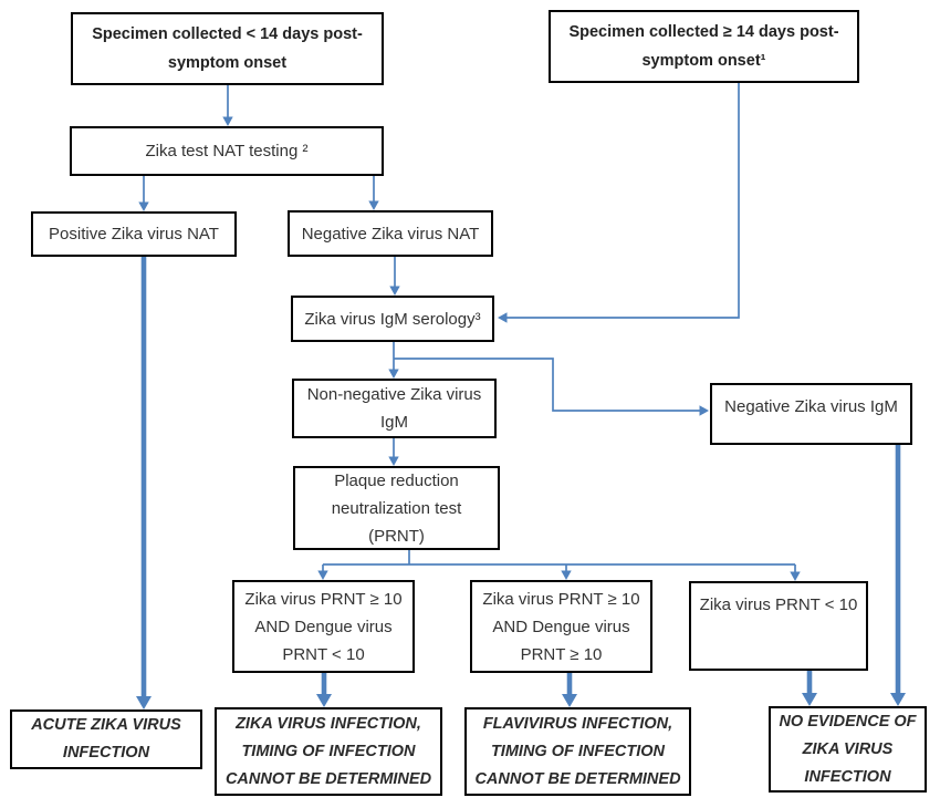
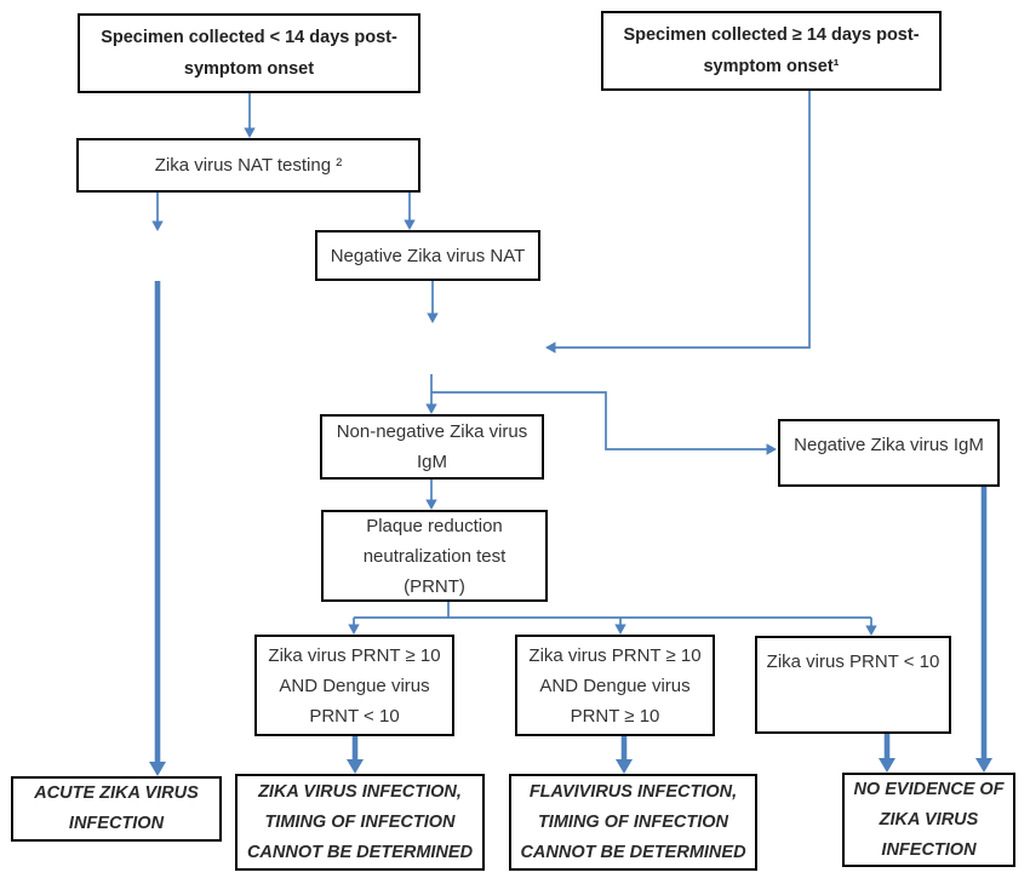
  Specimen collected < 14 days post-
  symptom onset
  Specimen collected ≥ 14 days post-
  symptom onset¹
- Zika test NAT testing ²
+ Zika virus NAT testing ²
- Positive Zika virus NAT
  Negative Zika virus NAT
- Zika virus IgM serology³
  Non-negative Zika virus
  IgM
  Negative Zika virus IgM
  Plaque reduction
  neutralization test
  (PRNT)
  Zika virus PRNT ≥ 10
  AND Dengue virus
  PRNT < 10
  Zika virus PRNT ≥ 10
  AND Dengue virus
  PRNT ≥ 10
  Zika virus PRNT < 10
  ACUTE ZIKA VIRUS
  INFECTION
  ZIKA VIRUS INFECTION,
  TIMING OF INFECTION
  CANNOT BE DETERMINED
  FLAVIVIRUS INFECTION,
  TIMING OF INFECTION
  CANNOT BE DETERMINED
  NO EVIDENCE OF
  ZIKA VIRUS
  INFECTION
